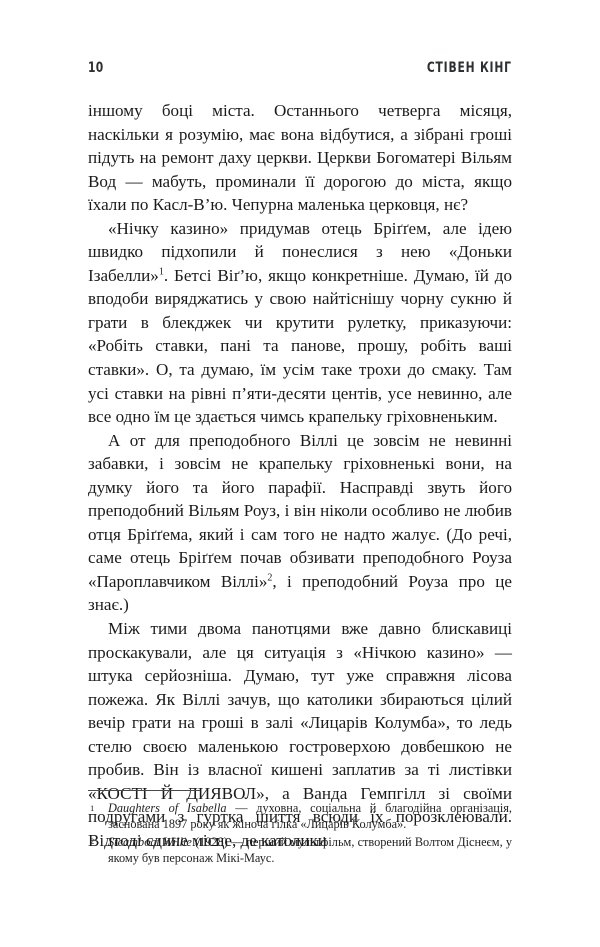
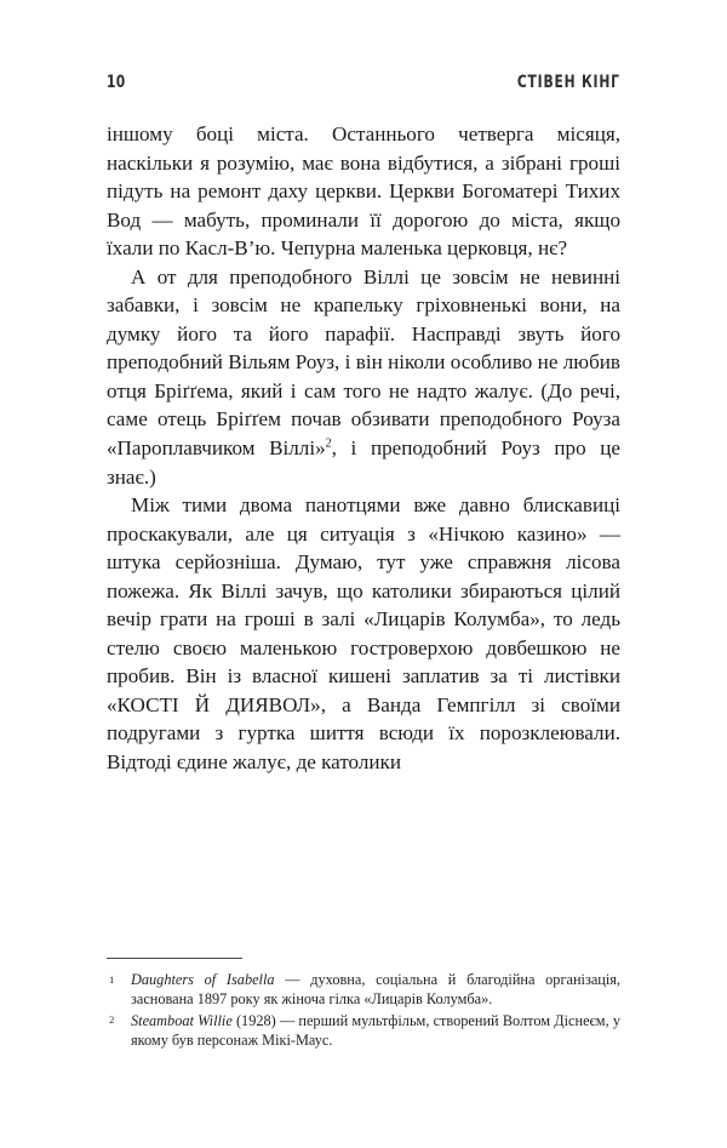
  10
  СТІВЕН КІНГ
- іншому боці міста. Останнього четверга місяця, наскільки я розумію, має вона відбутися, а зібрані гроші підуть на ремонт даху церкви. Церкви Богоматері Вільям Вод — мабуть, проминали її дорогою до міста, якщо їхали по Касл-В’ю. Чепурна маленька церковця, нє?
+ іншому боці міста. Останнього четверга місяця, наскільки я розумію, має вона відбутися, а зібрані гроші підуть на ремонт даху церкви. Церкви Богоматері Тихих Вод — мабуть, проминали її дорогою до міста, якщо їхали по Касл-В’ю. Чепурна маленька церковця, нє?
- «Нічку казино» придумав отець Бріґґем, але ідею швидко підхопили й понеслися з нею «Доньки Ізабелли»1. Бетсі Віґ’ю, якщо конкретніше. Думаю, їй до вподоби виряджатись у свою найтіснішу чорну сукню й грати в блекджек чи крутити рулетку, приказуючи: «Робіть ставки, пані та панове, прошу, робіть ваші ставки». О, та думаю, їм усім таке трохи до смаку. Там усі ставки на рівні п’яти-десяти центів, усе невинно, але все одно їм це здається чимсь крапельку гріховненьким.
- А от для преподобного Віллі це зовсім не невинні забавки, і зовсім не крапельку гріховненькі вони, на думку його та його парафії. Насправді звуть його преподобний Вільям Роуз, і він ніколи особливо не любив отця Бріґґема, який і сам того не надто жалує. (До речі, саме отець Бріґґем почав обзивати преподобного Роуза «Пароплавчиком Віллі»2, і преподобний Роуза про це знає.)
+ А от для преподобного Віллі це зовсім не невинні забавки, і зовсім не крапельку гріховненькі вони, на думку його та його парафії. Насправді звуть його преподобний Вільям Роуз, і він ніколи особливо не любив отця Бріґґема, який і сам того не надто жалує. (До речі, саме отець Бріґґем почав обзивати преподобного Роуза «Пароплавчиком Віллі»2, і преподобний Роуз про це знає.)
- Між тими двома панотцями вже давно блискавиці проскакували, але ця ситуація з «Нічкою казино» — штука серйозніша. Думаю, тут уже справжня лісова пожежа. Як Віллі зачув, що католики збираються цілий вечір грати на гроші в залі «Лицарів Колумба», то ледь стелю своєю маленькою гостроверхою довбешкою не пробив. Він із власної кишені заплатив за ті листівки «КОСТІ Й ДИЯВОЛ», а Ванда Гемпгілл зі своїми подругами з гуртка шиття всюди їх порозклеювали. Відтоді єдине місце, де католики
+ Між тими двома панотцями вже давно блискавиці проскакували, але ця ситуація з «Нічкою казино» — штука серйозніша. Думаю, тут уже справжня лісова пожежа. Як Віллі зачув, що католики збираються цілий вечір грати на гроші в залі «Лицарів Колумба», то ледь стелю своєю маленькою гостроверхою довбешкою не пробив. Він із власної кишені заплатив за ті листівки «КОСТІ Й ДИЯВОЛ», а Ванда Гемпгілл зі своїми подругами з гуртка шиття всюди їх порозклеювали. Відтоді єдине жалує, де католики
  1
  Daughters of Isabella — духовна, соціальна й благодійна організація, заснована 1897 року як жіноча гілка «Лицарів Колумба».
  2
  Steamboat Willie (1928) — перший мультфільм, створений Волтом Діснеєм, у якому був персонаж Мікі-Маус.
